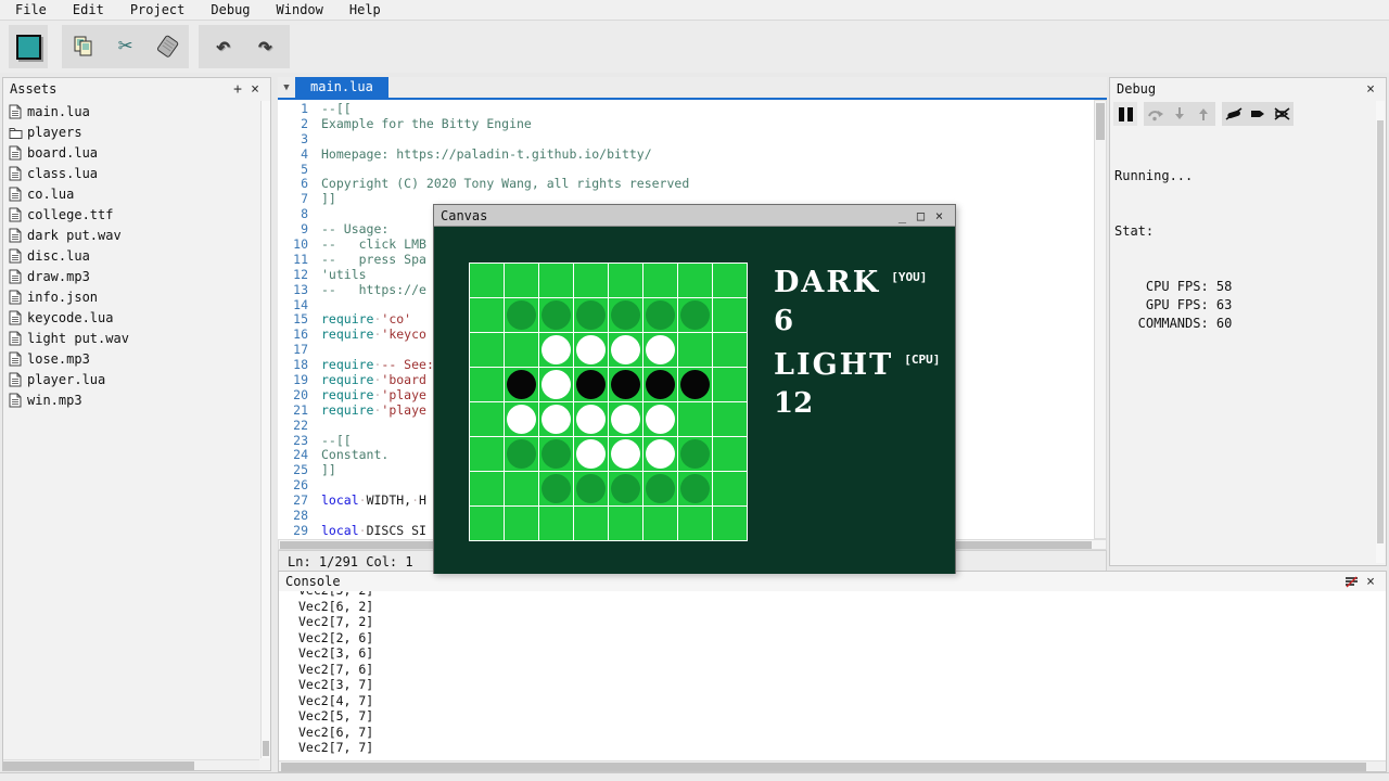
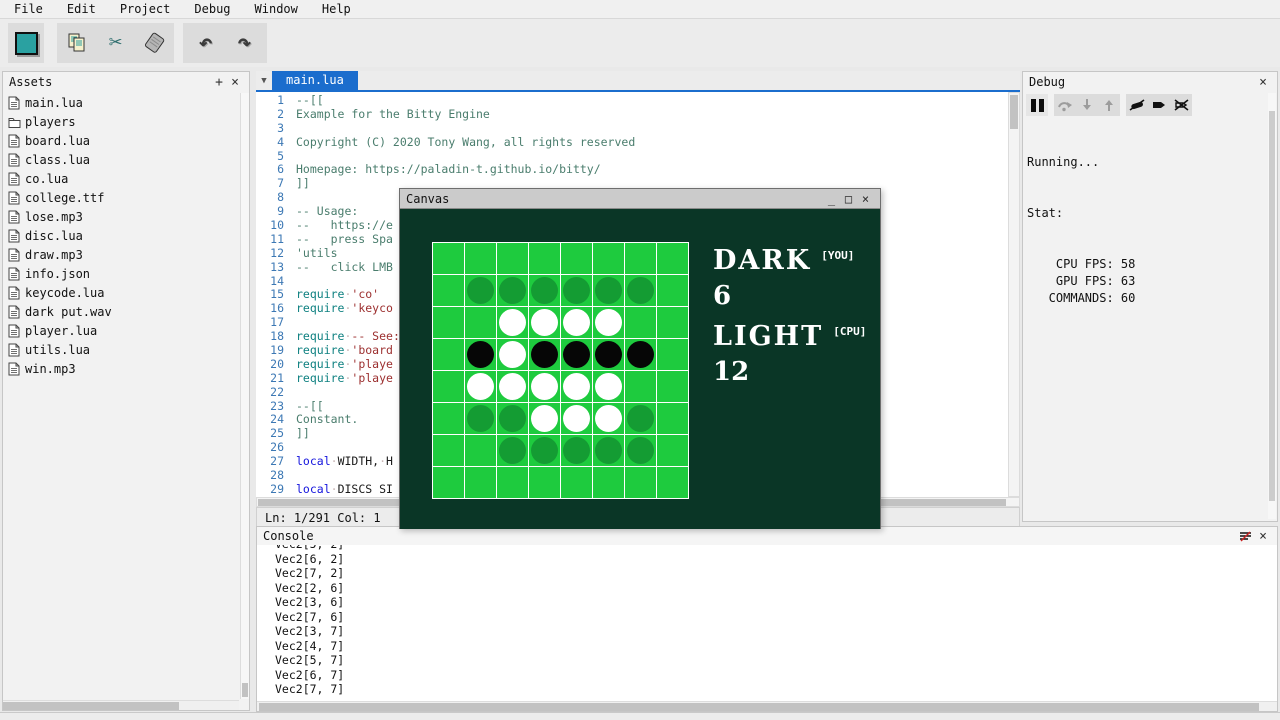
  File
  Edit
  Project
  Debug
  Window
  Help
  ✂
  ↶
  ↷
  Assets
  +
  ×
  main.lua
  players
  board.lua
  class.lua
  co.lua
  college.ttf
- dark put.wav
+ lose.mp3
  disc.lua
  draw.mp3
  info.json
  keycode.lua
- light put.wav
- lose.mp3
+ dark put.wav
  player.lua
+ utils.lua
  win.mp3
  ▼
  main.lua
  1 --[[
  2 Example for the Bitty Engine
  3
- 4 Homepage: https://paladin-t.github.io/bitty/
+ 4 Copyright (C) 2020 Tony Wang, all rights reserved
  5
- 6 Copyright (C) 2020 Tony Wang, all rights reserved
+ 6 Homepage: https://paladin-t.github.io/bitty/
  7 ]]
  8
  9 -- Usage:
- 10 -- click LMB
+ 10 -- https://e
  11 -- press Spa
  12 'utils
- 13 -- https://e
+ 13 -- click LMB
  14
  15 require·'co'
  16 require·'keyco
  17
  18 require·-- See:
  19 require·'board
  20 require·'playe
  21 require·'playe
  22
  23 --[[
  24 Constant.
  25 ]]
  26
  27 local·WIDTH,·H
  28
  29 local·DISCS SI
  Ln: 1/291 Col: 1
  Debug
  ×
  Running...
  Stat:
  CPU FPS: 58
  GPU FPS: 63
  COMMANDS: 60
  Console
  ×
  Vec2[6, 2]
  Vec2[7, 2]
  Vec2[2, 6]
  Vec2[3, 6]
  Vec2[7, 6]
  Vec2[3, 7]
  Vec2[4, 7]
  Vec2[5, 7]
  Vec2[6, 7]
  Vec2[7, 7]
  Canvas
  _
  □
  ×
  DARK [YOU]
  6
  LIGHT [CPU]
  12
